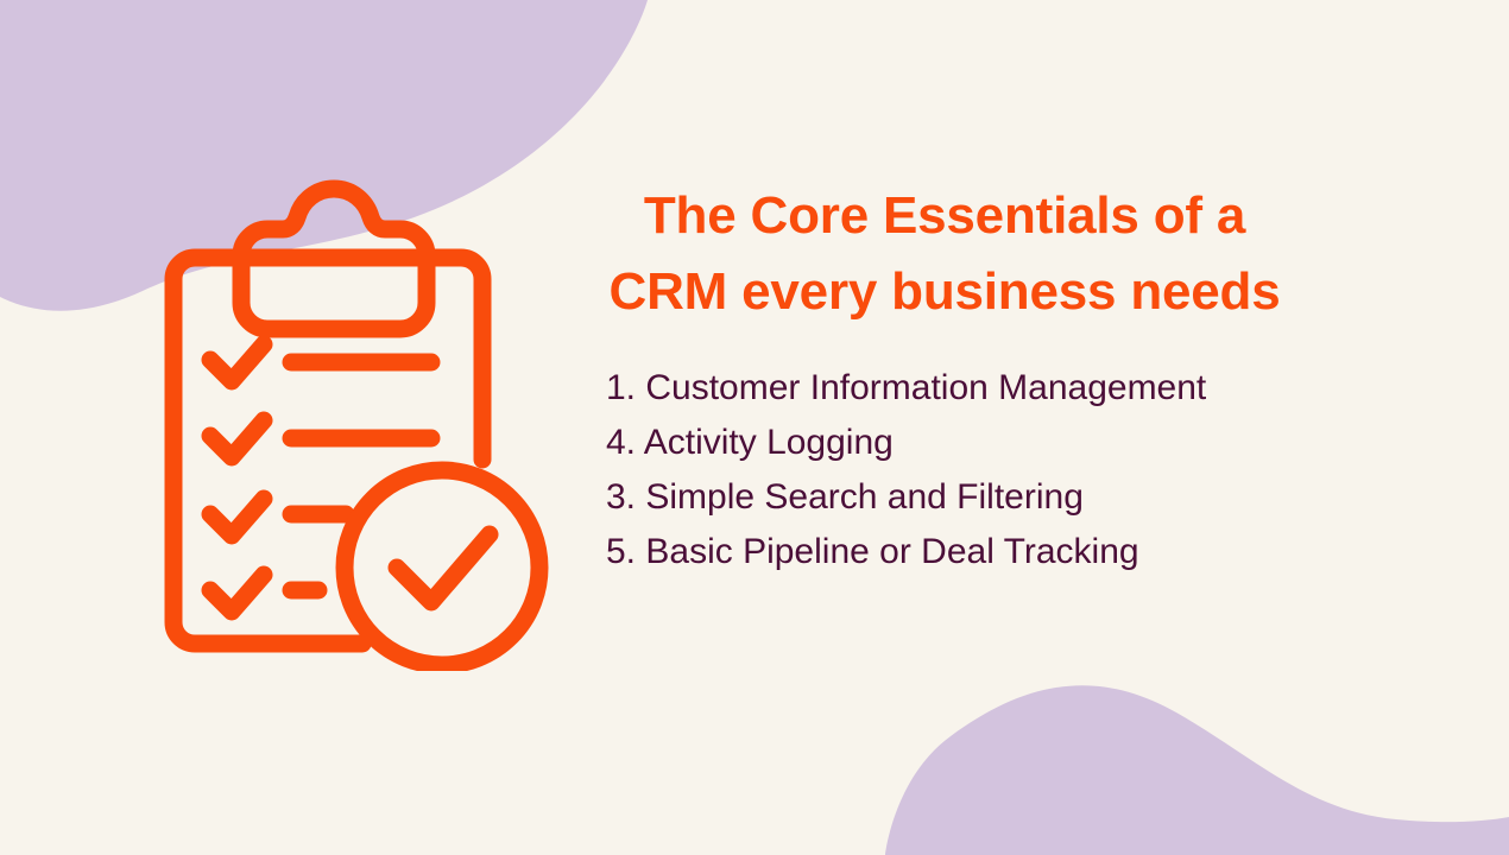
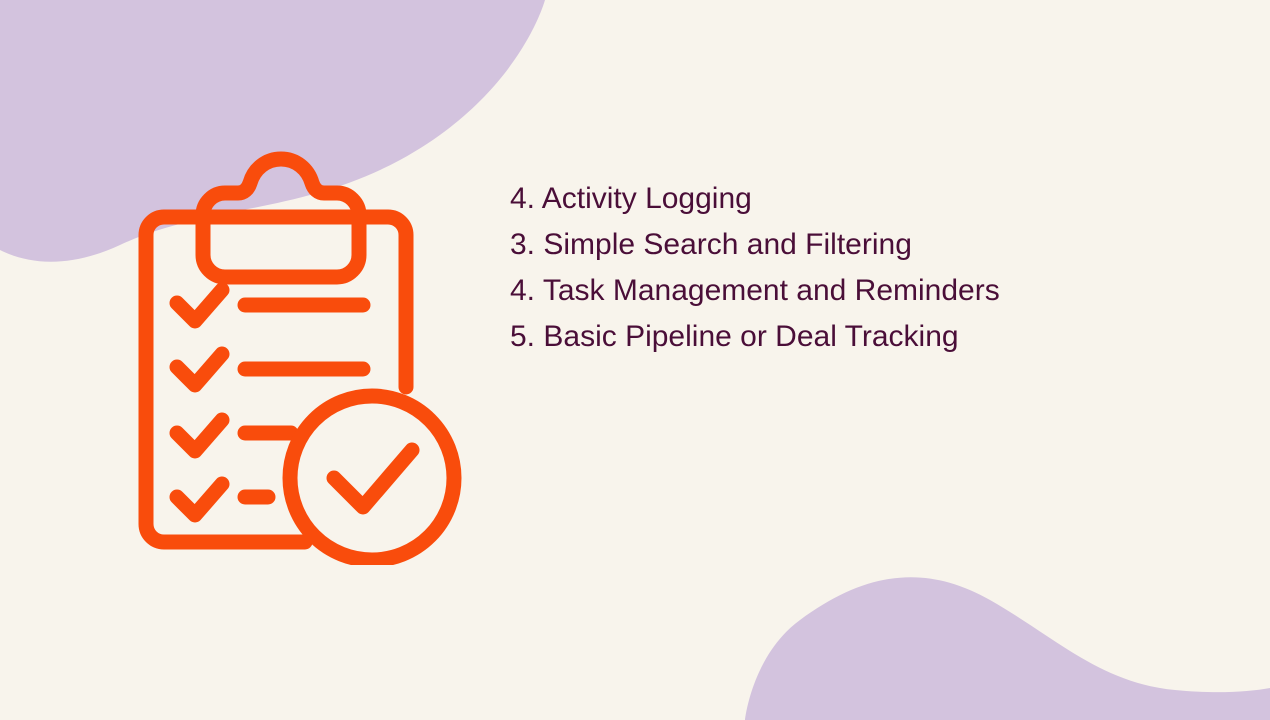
- The Core Essentials of a
- CRM every business needs
- 1. Customer Information Management
  4. Activity Logging
  3. Simple Search and Filtering
+ 4. Task Management and Reminders
  5. Basic Pipeline or Deal Tracking
